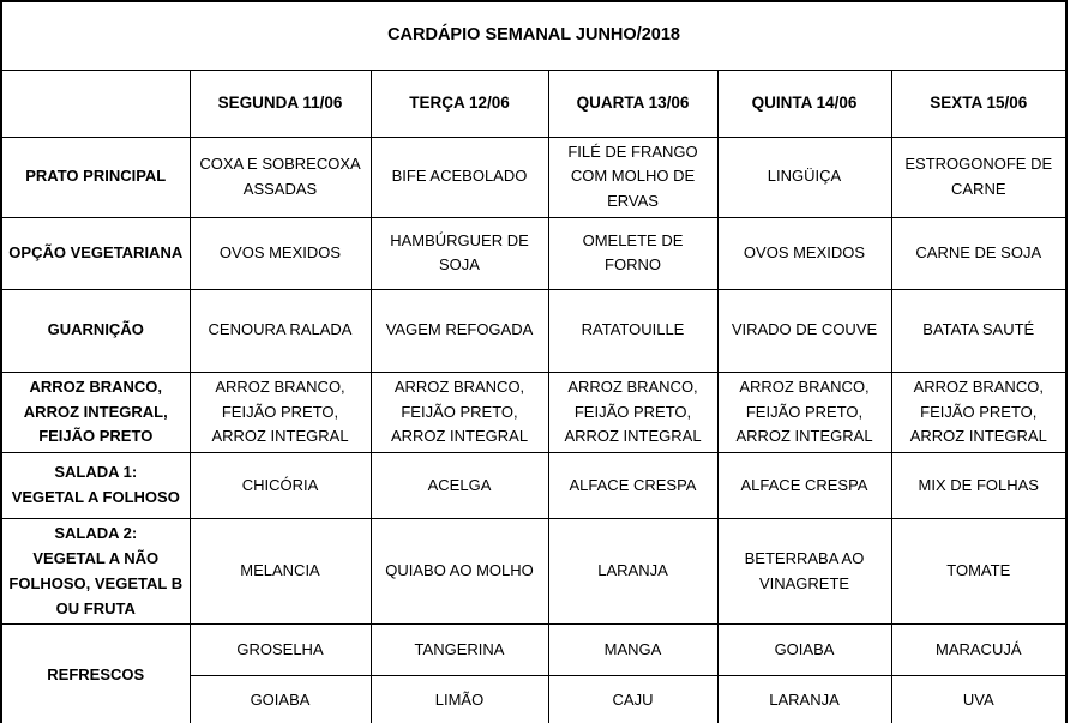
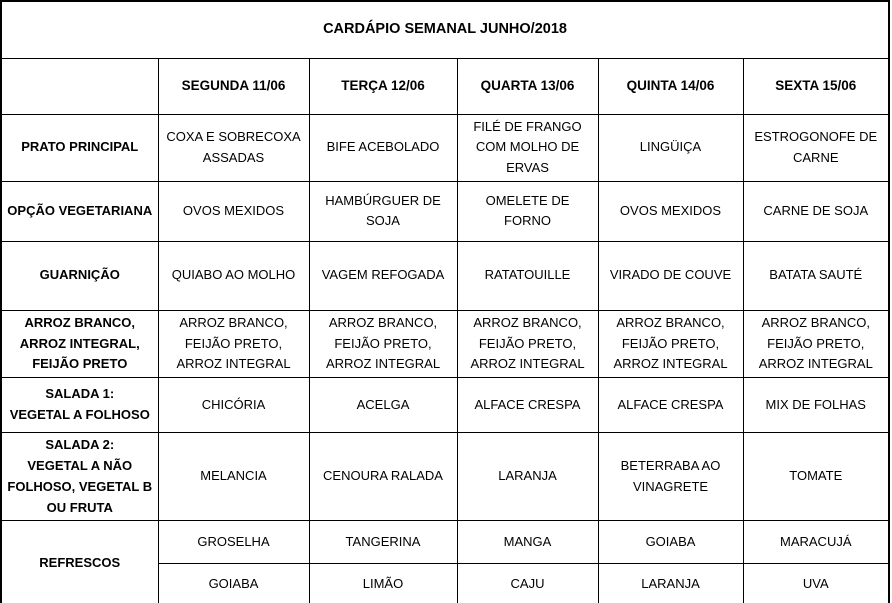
  CARDÁPIO SEMANAL JUNHO/2018
  	SEGUNDA 11/06	TERÇA 12/06	QUARTA 13/06	QUINTA 14/06	SEXTA 15/06
  PRATO PRINCIPAL	COXA E SOBRECOXA ASSADAS	BIFE ACEBOLADO	FILÉ DE FRANGO COM MOLHO DE ERVAS	LINGÜIÇA	ESTROGONOFE DE CARNE
  OPÇÃO VEGETARIANA	OVOS MEXIDOS	HAMBÚRGUER DE SOJA	OMELETE DE FORNO	OVOS MEXIDOS	CARNE DE SOJA
- GUARNIÇÃO	CENOURA RALADA	VAGEM REFOGADA	RATATOUILLE	VIRADO DE COUVE	BATATA SAUTÉ
+ GUARNIÇÃO	QUIABO AO MOLHO	VAGEM REFOGADA	RATATOUILLE	VIRADO DE COUVE	BATATA SAUTÉ
  ARROZ BRANCO, ARROZ INTEGRAL, FEIJÃO PRETO	ARROZ BRANCO, FEIJÃO PRETO, ARROZ INTEGRAL	ARROZ BRANCO, FEIJÃO PRETO, ARROZ INTEGRAL	ARROZ BRANCO, FEIJÃO PRETO, ARROZ INTEGRAL	ARROZ BRANCO, FEIJÃO PRETO, ARROZ INTEGRAL	ARROZ BRANCO, FEIJÃO PRETO, ARROZ INTEGRAL
  SALADA 1: VEGETAL A FOLHOSO	CHICÓRIA	ACELGA	ALFACE CRESPA	ALFACE CRESPA	MIX DE FOLHAS
- SALADA 2: VEGETAL A NÃO FOLHOSO, VEGETAL B OU FRUTA	MELANCIA	QUIABO AO MOLHO	LARANJA	BETERRABA AO VINAGRETE	TOMATE
+ SALADA 2: VEGETAL A NÃO FOLHOSO, VEGETAL B OU FRUTA	MELANCIA	CENOURA RALADA	LARANJA	BETERRABA AO VINAGRETE	TOMATE
  REFRESCOS	GROSELHA	TANGERINA	MANGA	GOIABA	MARACUJÁ
  GOIABA	LIMÃO	CAJU	LARANJA	UVA
